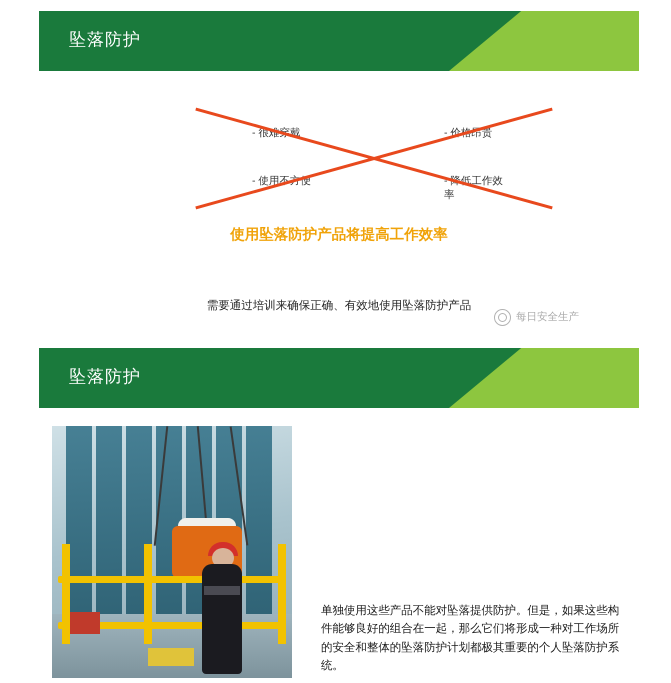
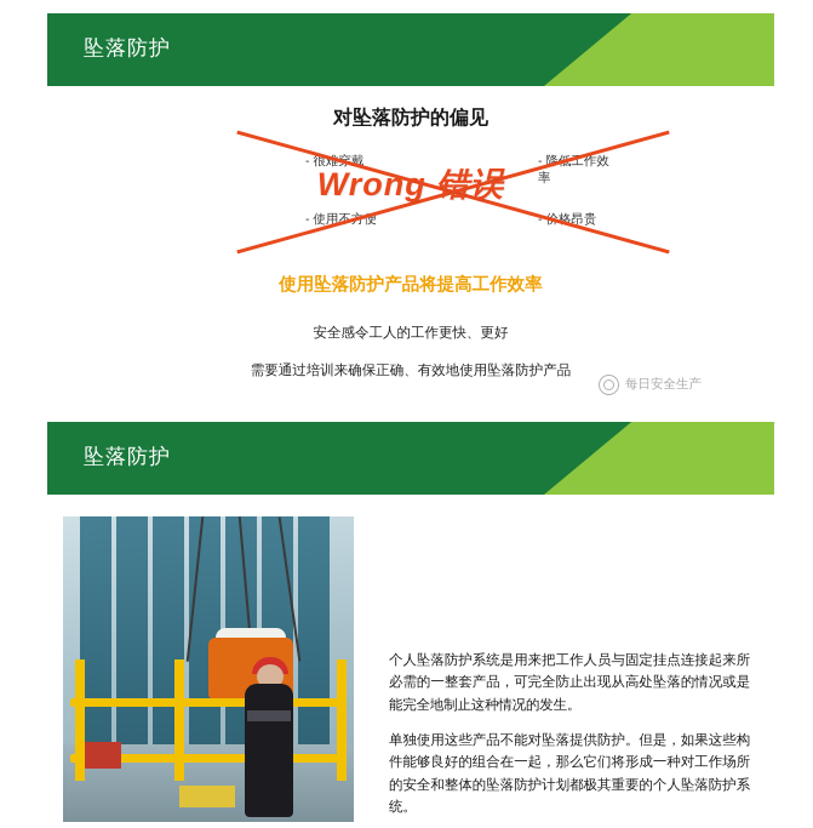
  坠落防护
+ 对坠落防护的偏见
  - 很难穿戴
- - 价格昂贵
+ - 降低工作效率
  - 使用不方便
- - 降低工作效率
+ - 价格昂贵
+ Wrong 错误
  使用坠落防护产品将提高工作效率
+ 安全感令工人的工作更快、更好
  需要通过培训来确保正确、有效地使用坠落防护产品
  每日安全生产
  坠落防护
+ 个人坠落防护系统是用来把工作人员与固定挂点连接起来所必需的一整套产品，可完全防止出现从高处坠落的情况或是能完全地制止这种情况的发生。
  单独使用这些产品不能对坠落提供防护。但是，如果这些构件能够良好的组合在一起，那么它们将形成一种对工作场所的安全和整体的坠落防护计划都极其重要的个人坠落防护系统。
